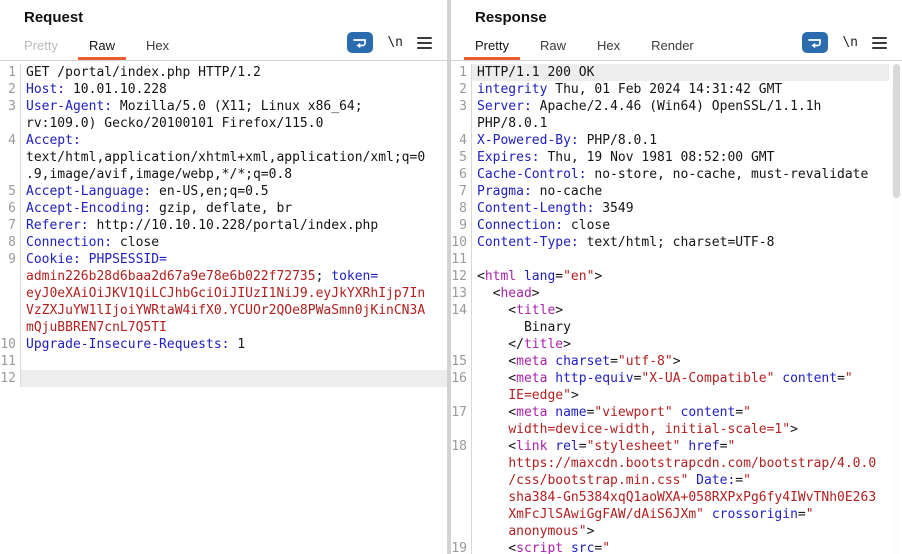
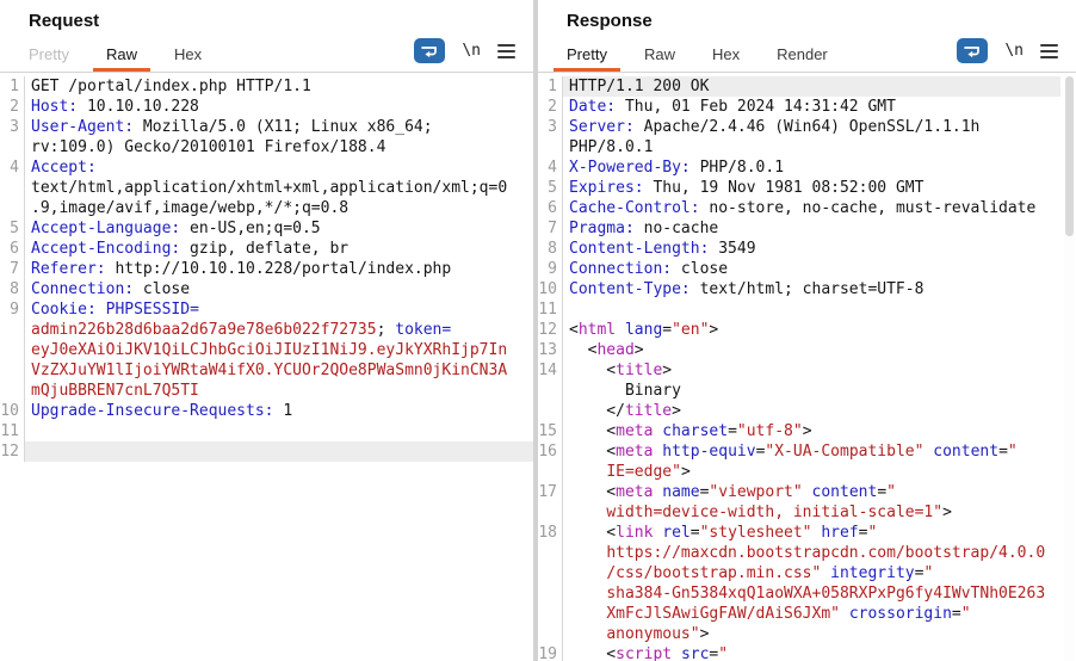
  Request
  Pretty
  Raw
  Hex
  \n
  1
- GET /portal/index.php HTTP/1.2
+ GET /portal/index.php HTTP/1.1
  2
- Host: 10.01.10.228
+ Host: 10.10.10.228
  3
  User-Agent: Mozilla/5.0 (X11; Linux x86_64;
- rv:109.0) Gecko/20100101 Firefox/115.0
+ rv:109.0) Gecko/20100101 Firefox/188.4
  4
  Accept:
  text/html,application/xhtml+xml,application/xml;q=0
  .9,image/avif,image/webp,*/*;q=0.8
  5
  Accept-Language: en-US,en;q=0.5
  6
  Accept-Encoding: gzip, deflate, br
  7
  Referer: http://10.10.10.228/portal/index.php
  8
  Connection: close
  9
  Cookie: PHPSESSID=
  admin226b28d6baa2d67a9e78e6b022f72735; token=
  eyJ0eXAiOiJKV1QiLCJhbGciOiJIUzI1NiJ9.eyJkYXRhIjp7In
  VzZXJuYW1lIjoiYWRtaW4ifX0.YCUOr2QOe8PWaSmn0jKinCN3A
  mQjuBBREN7cnL7Q5TI
  10
  Upgrade-Insecure-Requests: 1
  11
  12
  Response
  Pretty
  Raw
  Hex
  Render
  \n
  1
  HTTP/1.1 200 OK
  2
- integrity Thu, 01 Feb 2024 14:31:42 GMT
+ Date: Thu, 01 Feb 2024 14:31:42 GMT
  3
  Server: Apache/2.4.46 (Win64) OpenSSL/1.1.1h
  PHP/8.0.1
  4
  X-Powered-By: PHP/8.0.1
  5
  Expires: Thu, 19 Nov 1981 08:52:00 GMT
  6
  Cache-Control: no-store, no-cache, must-revalidate
  7
  Pragma: no-cache
  8
  Content-Length: 3549
  9
  Connection: close
  10
  Content-Type: text/html; charset=UTF-8
  11
  12
  <html lang="en">
  13
  <head>
  14
  <title>
  Binary
  </title>
  15
  <meta charset="utf-8">
  16
  <meta http-equiv="X-UA-Compatible" content="
  IE=edge">
  17
  <meta name="viewport" content="
  width=device-width, initial-scale=1">
  18
  <link rel="stylesheet" href="
  https://maxcdn.bootstrapcdn.com/bootstrap/4.0.0
- /css/bootstrap.min.css" Date:="
+ /css/bootstrap.min.css" integrity="
  sha384-Gn5384xqQ1aoWXA+058RXPxPg6fy4IWvTNh0E263
  XmFcJlSAwiGgFAW/dAiS6JXm" crossorigin="
  anonymous">
  19
  <script src="
